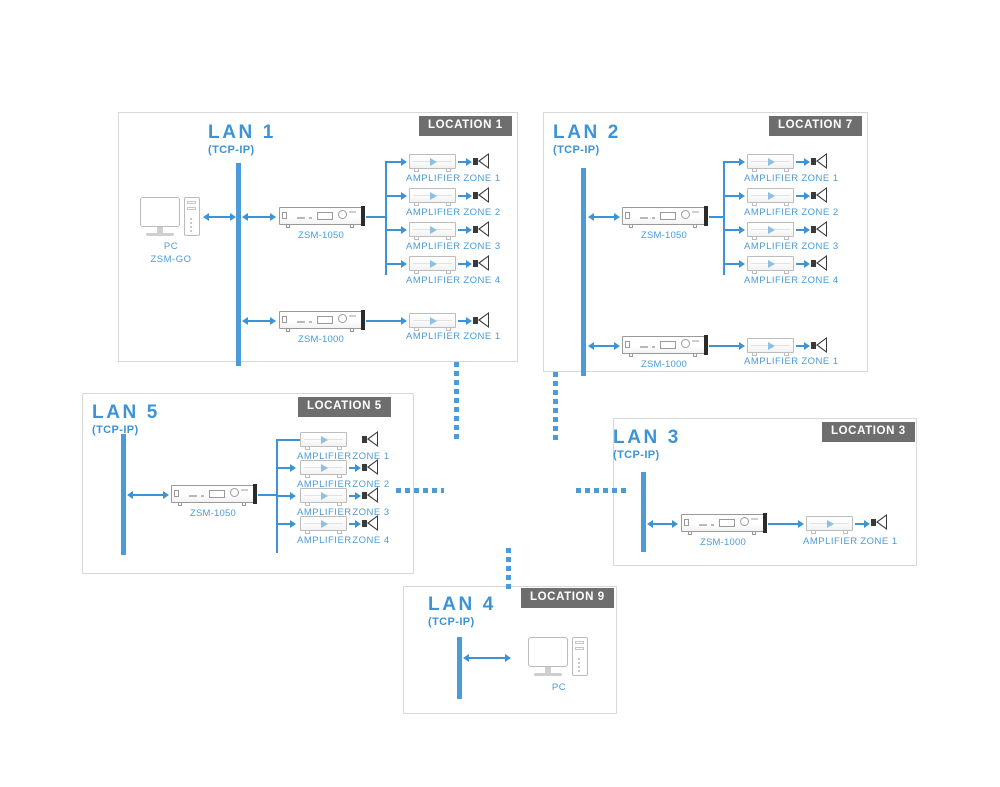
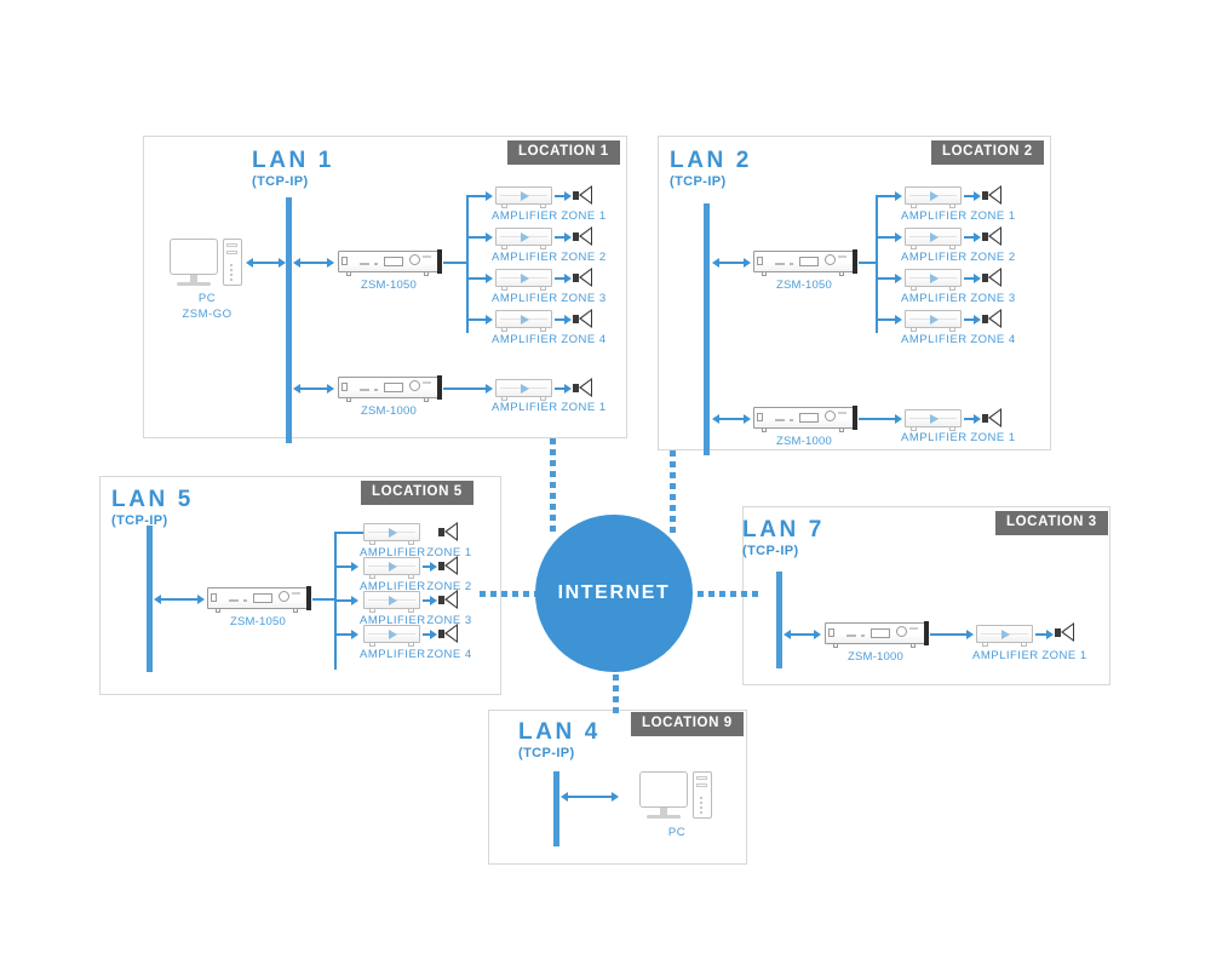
  LOCATION 1
  LAN 1
  (TCP-IP)
  PC
  ZSM-GO
  ZSM-1050
  AMPLIFIER
  ZONE 1
  AMPLIFIER
  ZONE 2
  AMPLIFIER
  ZONE 3
  AMPLIFIER
  ZONE 4
  ZSM-1000
  AMPLIFIER
  ZONE 1
- LOCATION 7
+ LOCATION 2
  LAN 2
  (TCP-IP)
  ZSM-1050
  AMPLIFIER
  ZONE 1
  AMPLIFIER
  ZONE 2
  AMPLIFIER
  ZONE 3
  AMPLIFIER
  ZONE 4
  ZSM-1000
  AMPLIFIER
  ZONE 1
  LOCATION 5
  LAN 5
  (TCP-IP)
  ZSM-1050
  AMPLIFIER
  ZONE 1
  AMPLIFIER
  ZONE 2
  AMPLIFIER
  ZONE 3
  AMPLIFIER
  ZONE 4
  LOCATION 3
- LAN 3
+ LAN 7
  (TCP-IP)
  ZSM-1000
  AMPLIFIER
  ZONE 1
  LOCATION 9
  LAN 4
  (TCP-IP)
  PC
+ INTERNET
